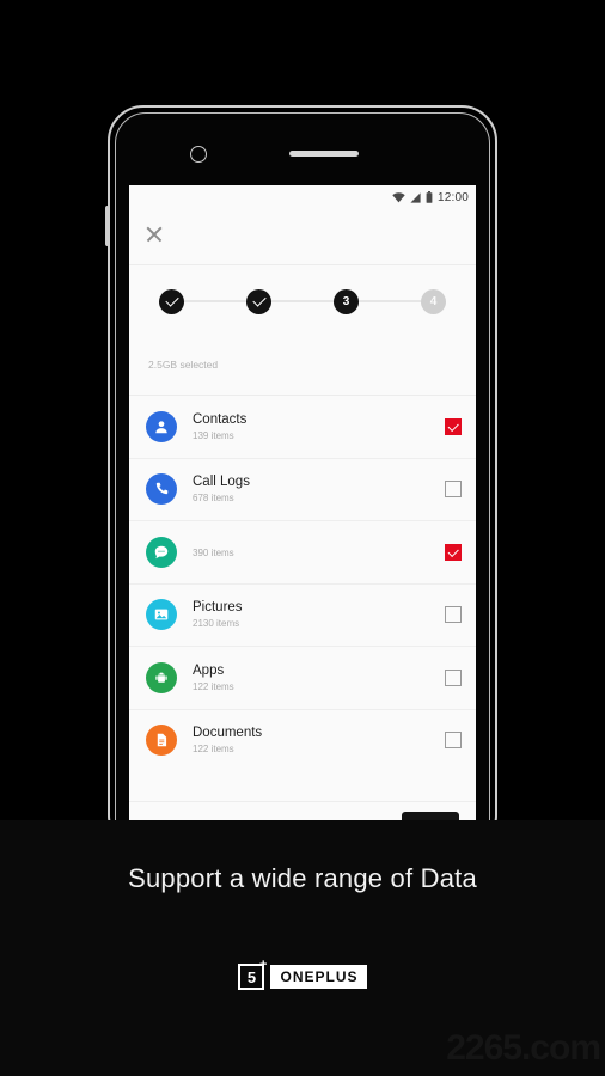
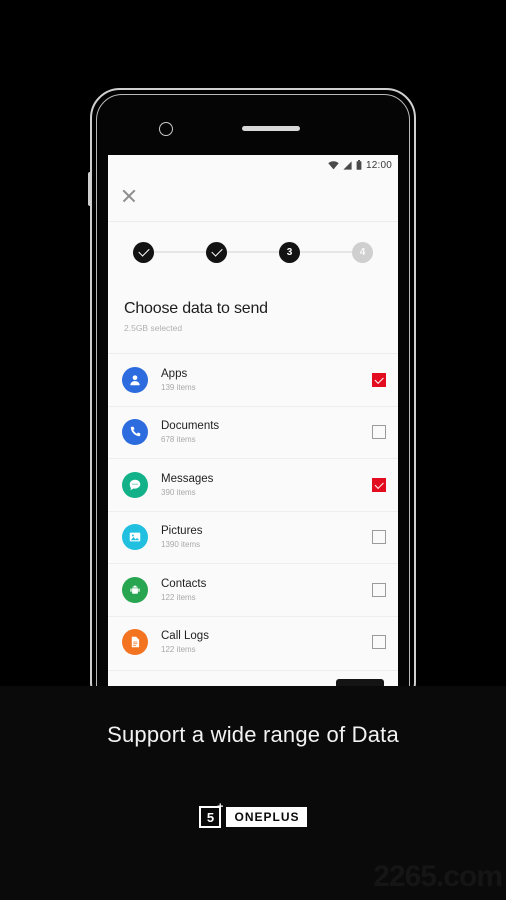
  12:00
  3
  4
+ Choose data to send
  2.5GB selected
- Contacts
+ Apps
  139 items
- Call Logs
+ Documents
  678 items
+ Messages
  390 items
  Pictures
- 2130 items
+ 1390 items
- Apps
+ Contacts
  122 items
- Documents
+ Call Logs
  122 items
  Support a wide range of Data
  5
  +
  ONEPLUS
